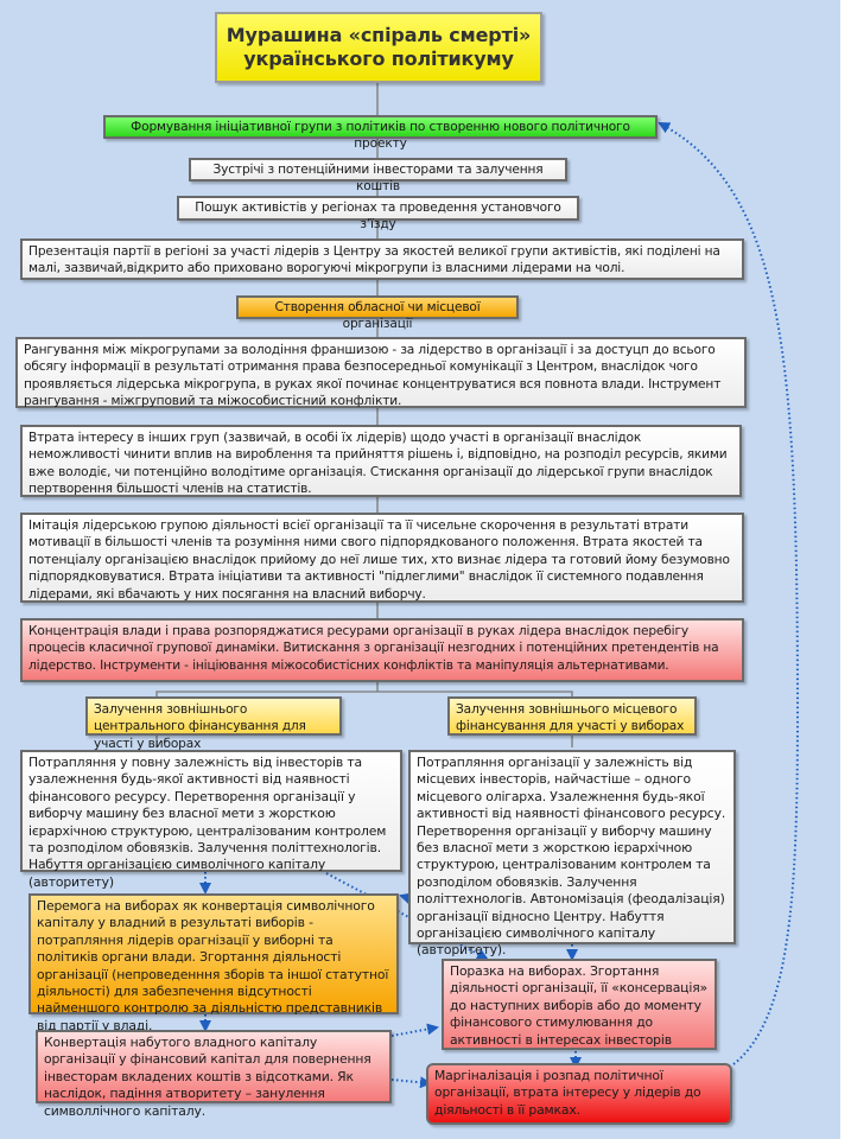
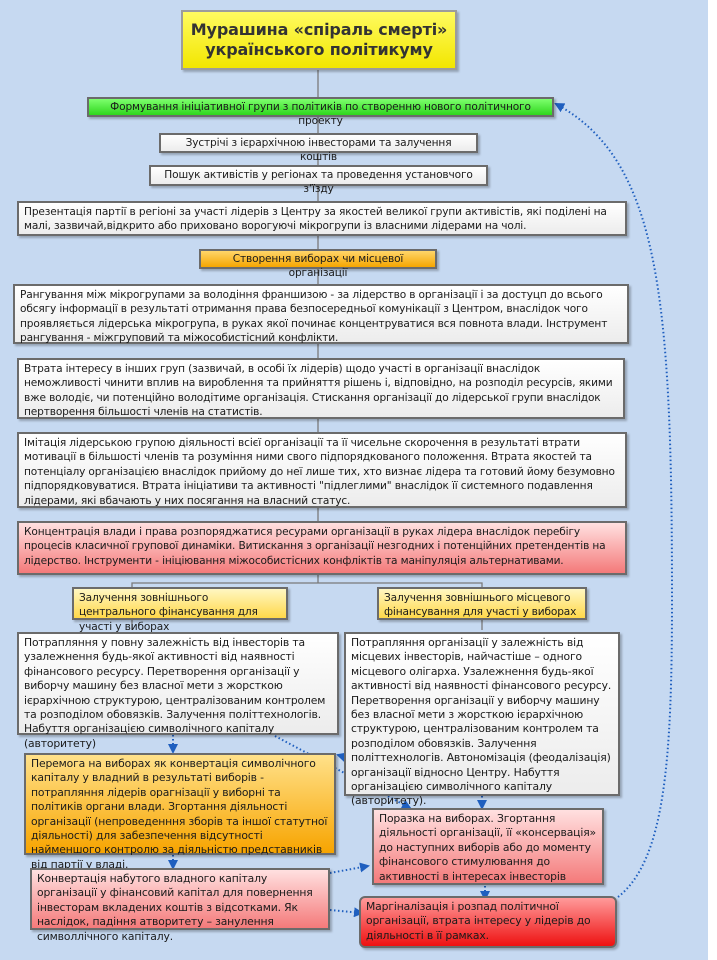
  Мурашина «спіраль смерті» українського політикуму
  Формування ініціативної групи з політиків по створенню нового політичного проекту
- Зустрічі з потенційними інвесторами та залучення коштів
+ Зустрічі з ієрархічною інвесторами та залучення коштів
  Пошук активістів у регіонах та проведення установчого з’їзду
  Презентація партії в регіоні за участі лідерів з Центру за якостей великої групи активістів, які поділені на малі, зазвичай,відкрито або приховано ворогуючі мікрогрупи із власними лідерами на чолі.
- Створення обласної чи місцевої організації
+ Створення виборах чи місцевої організації
  Рангування між мікрогрупами за володіння франшизою - за лідерство в організації і за достуцп до всього обсягу інформації в результаті отримання права безпосередньої комунікації з Центром, внаслідок чого проявляється лідерська мікрогрупа, в руках якої починає концентруватися вся повнота влади. Інструмент рангування - міжгруповий та міжособистісний конфлікти.
  Втрата інтересу в інших груп (зазвичай, в особі їх лідерів) щодо участі в організації внаслідок неможливості чинити вплив на вироблення та прийняття рішень і, відповідно, на розподіл ресурсів, якими вже володіє, чи потенційно володітиме організація. Стискання організації до лідерської групи внаслідок пертворення більшості членів на статистів.
- Імітація лідерською групою діяльності всієї організації та її чисельне скорочення в результаті втрати мотивації в більшості членів та розуміння ними свого підпорядкованого положення. Втрата якостей та потенціалу організацією внаслідок прийому до неї лише тих, хто визнає лідера та готовий йому безумовно підпорядковуватися. Втрата ініціативи та активності "підлеглими" внаслідок її системного подавлення лідерами, які вбачають у них посягання на власний виборчу.
+ Імітація лідерською групою діяльності всієї організації та її чисельне скорочення в результаті втрати мотивації в більшості членів та розуміння ними свого підпорядкованого положення. Втрата якостей та потенціалу організацією внаслідок прийому до неї лише тих, хто визнає лідера та готовий йому безумовно підпорядковуватися. Втрата ініціативи та активності "підлеглими" внаслідок її системного подавлення лідерами, які вбачають у них посягання на власний статус.
  Концентрація влади і права розпоряджатися ресурами організації в руках лідера внаслідок перебігу процесів класичної групової динаміки. Витискання з організації незгодних і потенційних претендентів на лідерство. Інструменти - ініціювання міжособистісних конфліктів та маніпуляція альтернативами.
  Залучення зовнішнього центрального фінансування для участі у виборах
  Залучення зовнішнього місцевого фінансування для участі у виборах
  Потрапляння у повну залежність від інвесторів та узалежнення будь-якої активності від наявності фінансового ресурсу. Перетворення організації у виборчу машину без власної мети з жорсткою ієрархічною структурою, централізованим контролем та розподілом обовязків. Залучення політтехнологів. Набуття організацією символічного капіталу (авторитету)
  Потрапляння організації у залежність від місцевих інвесторів, найчастіше – одного місцевого олігарха. Узалежнення будь-якої активності від наявності фінансового ресурсу. Перетворення організації у виборчу машину без власної мети з жорсткою ієрархічною структурою, централізованим контролем та розподілом обовязків. Залучення політтехнологів. Автономізація (феодалізація) організації відносно Центру. Набуття організацією символічного капіталу (авторитету).
  Перемога на виборах як конвертація символічного капіталу у владний в результаті виборів - потрапляння лідерів орагнізації у виборні та політиків органи влади. Згортання діяльності організації (непроведенння зборів та іншої статутної діяльності) для забезпечення відсутності найменшого контролю за діяльністю представників від партії у владі.
  Поразка на виборах. Згортання діяльності організації, її «консервація» до наступних виборів або до моменту фінансового стимулювання до активності в інтересах інвесторів
  Конвертація набутого владного капіталу організації у фінансовий капітал для повернення інвесторам вкладених коштів з відсотками. Як наслідок, падіння атворитету – занулення символлічного капіталу.
  Маргіналізація і розпад політичної організації, втрата інтересу у лідерів до діяльності в її рамках.
